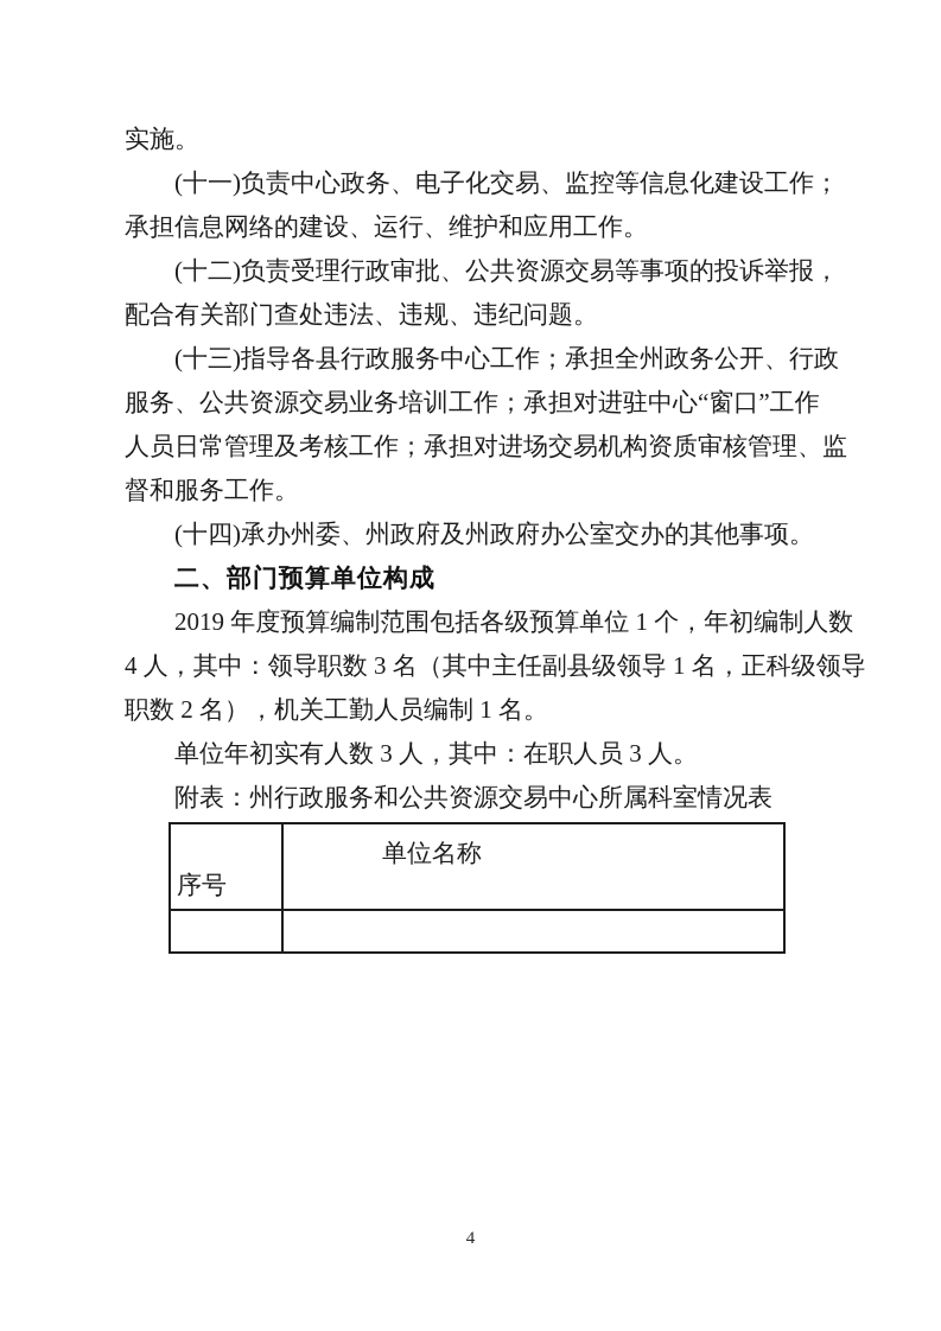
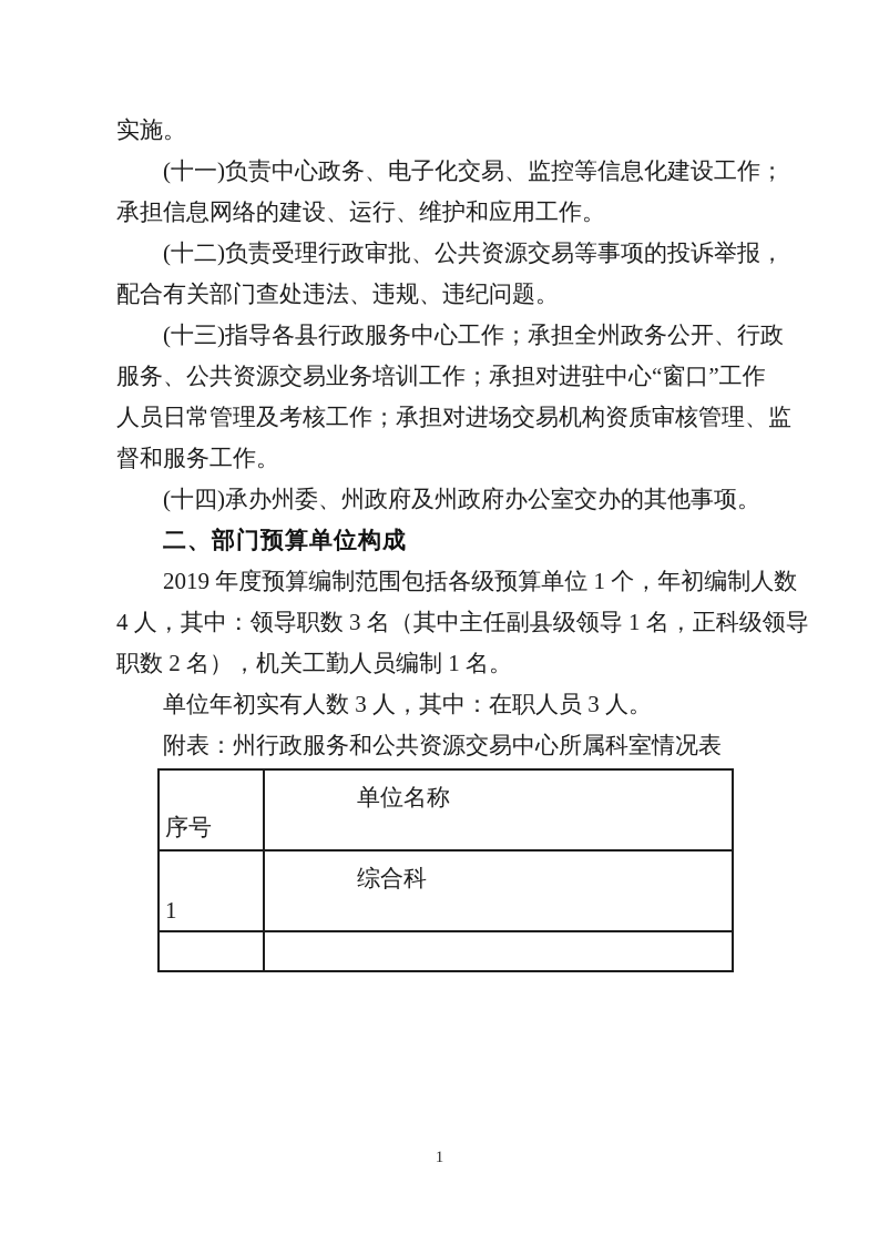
  实施。
  (十一)负责中心政务、电子化交易、监控等信息化建设工作；
  承担信息网络的建设、运行、维护和应用工作。
  (十二)负责受理行政审批、公共资源交易等事项的投诉举报，
  配合有关部门查处违法、违规、违纪问题。
  (十三)指导各县行政服务中心工作；承担全州政务公开、行政
  服务、公共资源交易业务培训工作；承担对进驻中心“窗口”工作
  人员日常管理及考核工作；承担对进场交易机构资质审核管理、监
  督和服务工作。
  (十四)承办州委、州政府及州政府办公室交办的其他事项。
  二、部门预算单位构成
  2019 年度预算编制范围包括各级预算单位 1 个，年初编制人数
  4 人，其中：领导职数 3 名（其中主任副县级领导 1 名，正科级领导
  职数 2 名），机关工勤人员编制 1 名。
  单位年初实有人数 3 人，其中：在职人员 3 人。
  附表：州行政服务和公共资源交易中心所属科室情况表
  序号	单位名称
+ 1	综合科
- 4
+ 1
